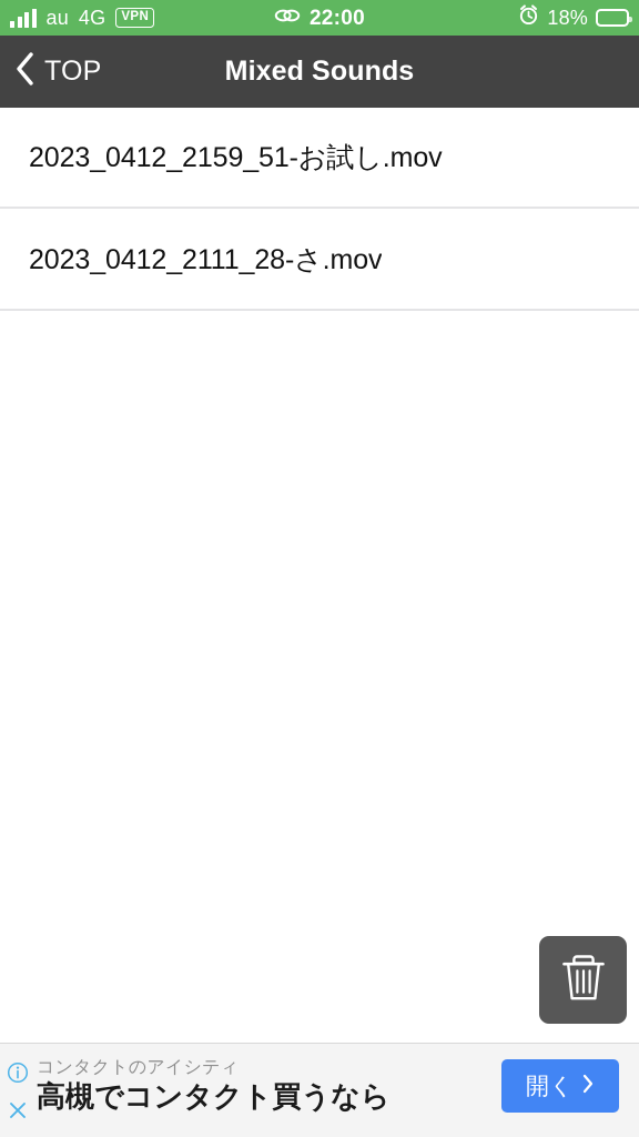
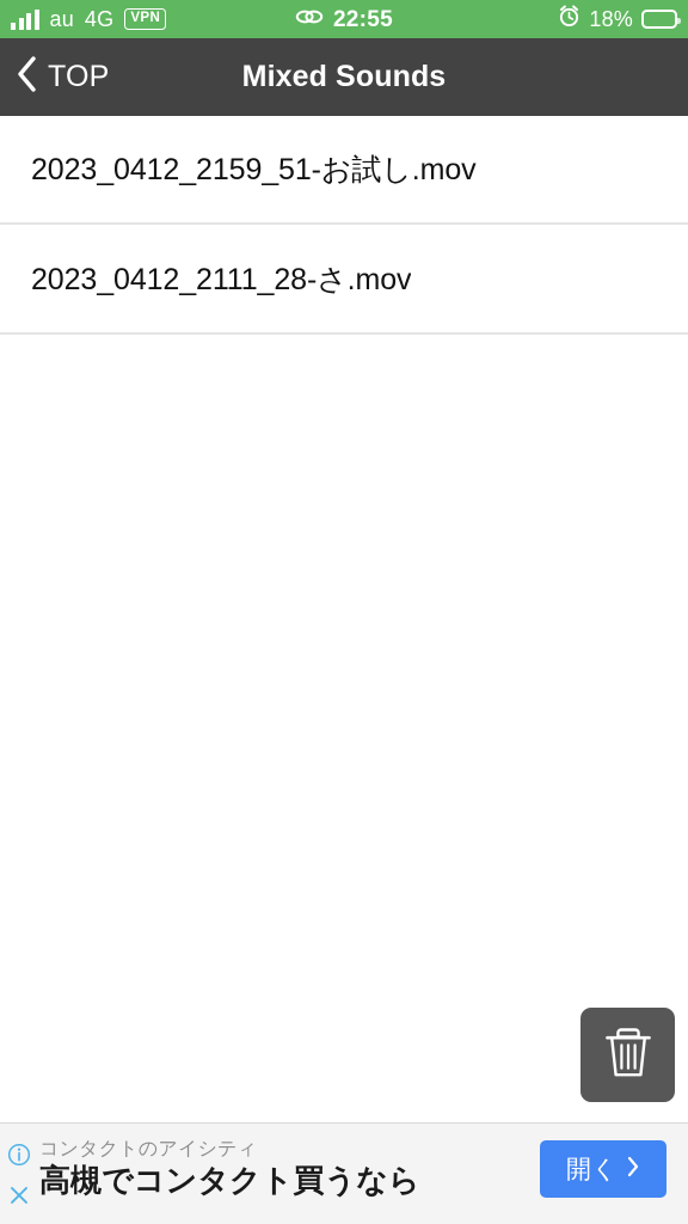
  au
  4G
  VPN
- 22:00
+ 22:55
  18%
  TOP
  Mixed Sounds
  2023_0412_2159_51-お試し.mov
  2023_0412_2111_28-さ.mov
  コンタクトのアイシティ
  高槻でコンタクト買うなら
  開く
